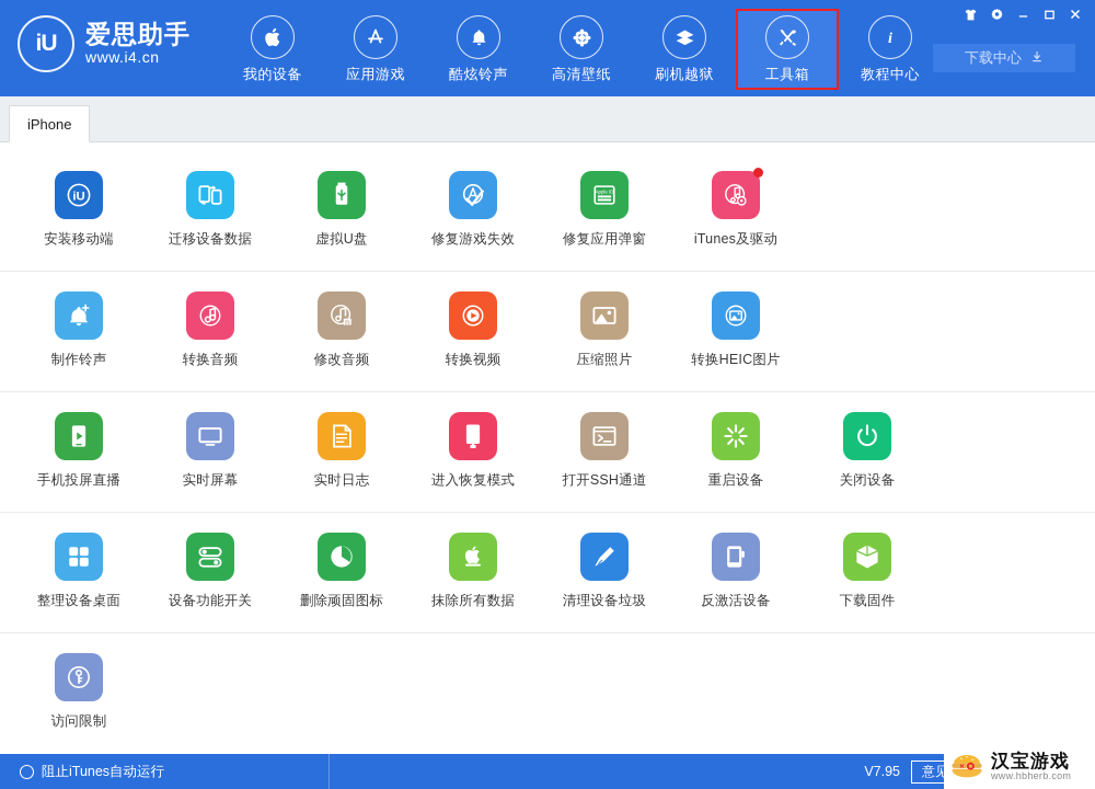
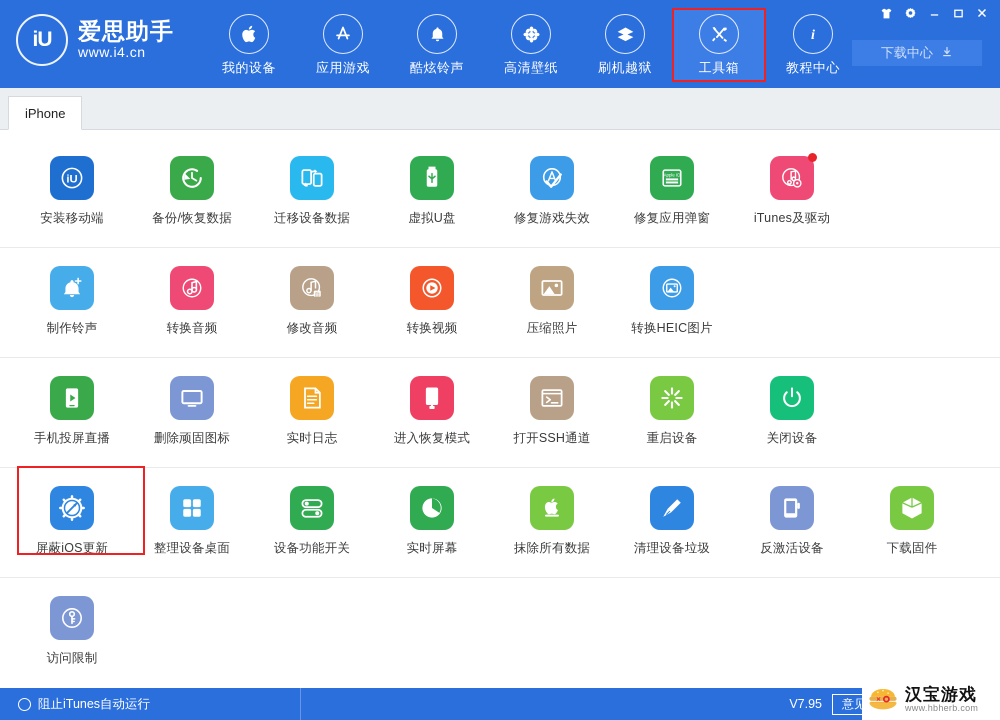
  iU
  爱思助手
  www.i4.cn
  我的设备
  应用游戏
  酷炫铃声
  高清壁纸
  刷机越狱
  工具箱
  i
  教程中心
  下载中心
  iPhone
  iU
  安装移动端
+ 备份/恢复数据
  迁移设备数据
  虚拟U盘
  修复游戏失效
  修复应用弹窗
  iTunes及驱动
  制作铃声
  转换音频
  修改音频
  转换视频
  压缩照片
  转换HEIC图片
  手机投屏直播
- 实时屏幕
+ 删除顽固图标
  实时日志
  进入恢复模式
  打开SSH通道
  重启设备
  关闭设备
+ 屏蔽iOS更新
  整理设备桌面
  设备功能开关
- 删除顽固图标
+ 实时屏幕
  抹除所有数据
  清理设备垃圾
  反激活设备
  下载固件
  访问限制
  阻止iTunes自动运行
  V7.95
  ×
  汉宝游戏
  www.hbherb.com
